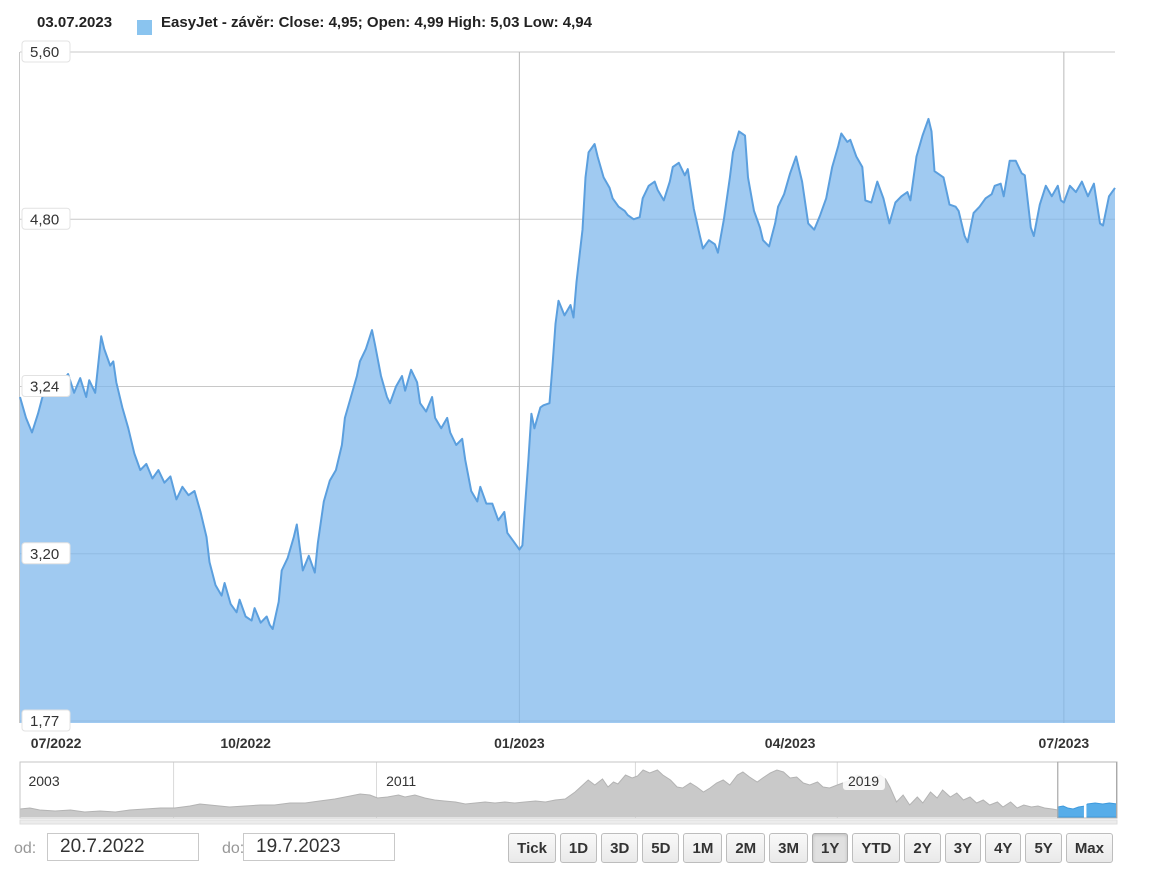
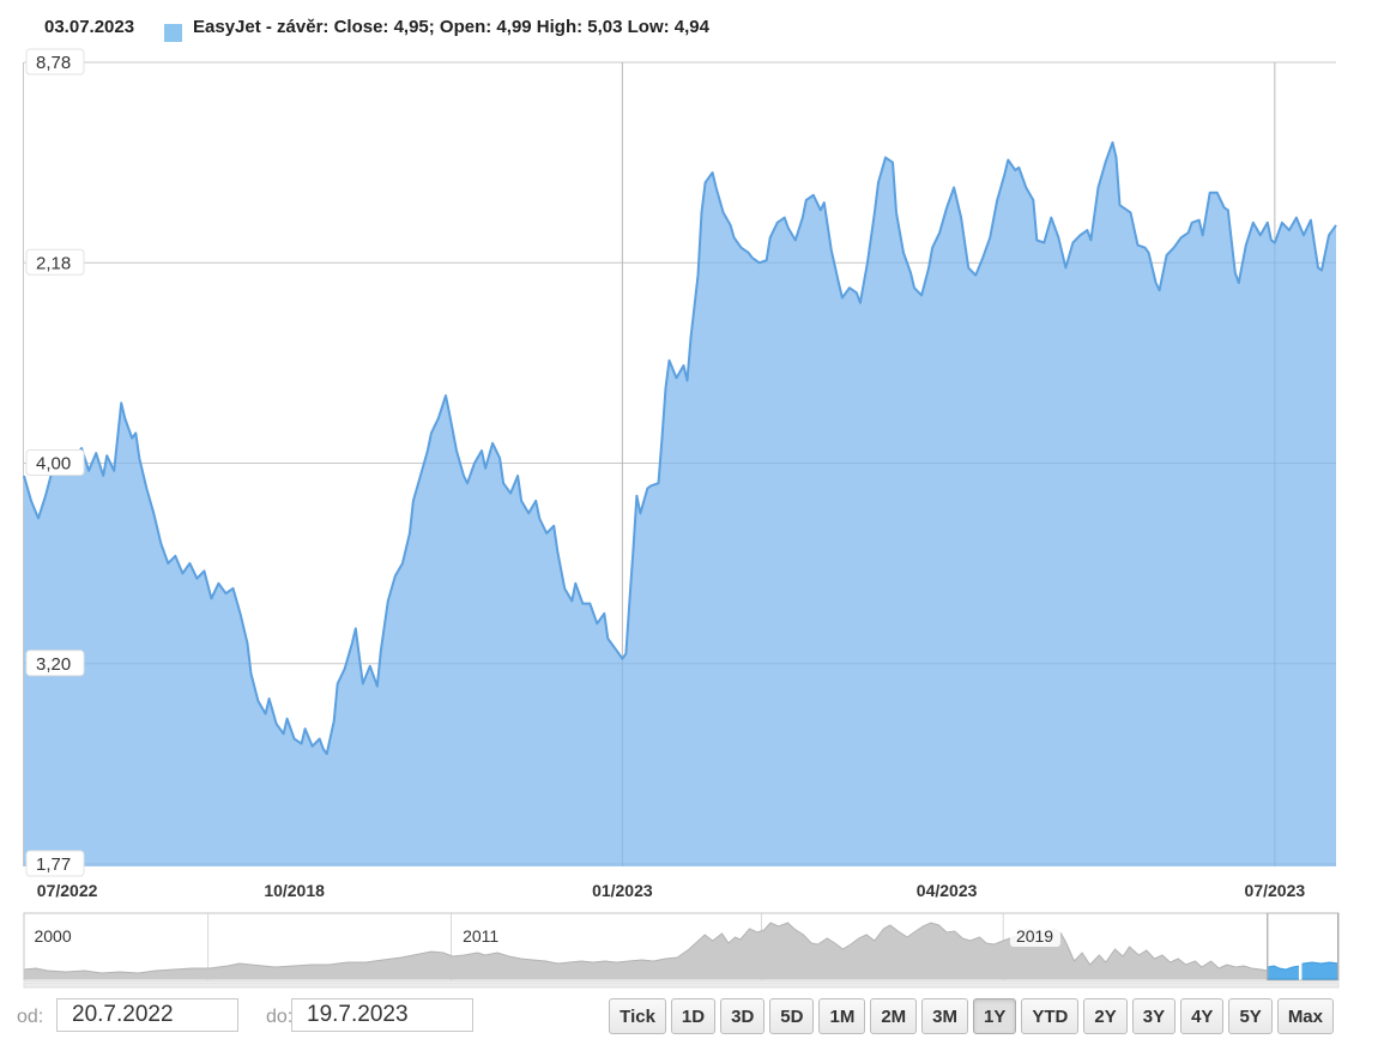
- 5,60
+ 8,78
- 4,80
+ 2,18
- 3,24
+ 4,00
  3,20
  1,77
  07/2022
- 10/2022
+ 10/2018
  01/2023
  04/2023
  07/2023
- 2003
+ 2000
  2011
  2019
  03.07.2023
  EasyJet - závěr: Close: 4,95; Open: 4,99 High: 5,03 Low: 4,94
  od:
  20.7.2022
  19.7.2023
  Tick
  1D
  3D
  5D
  1M
  2M
  3M
  1Y
  YTD
  2Y
  3Y
  4Y
  5Y
  Max
